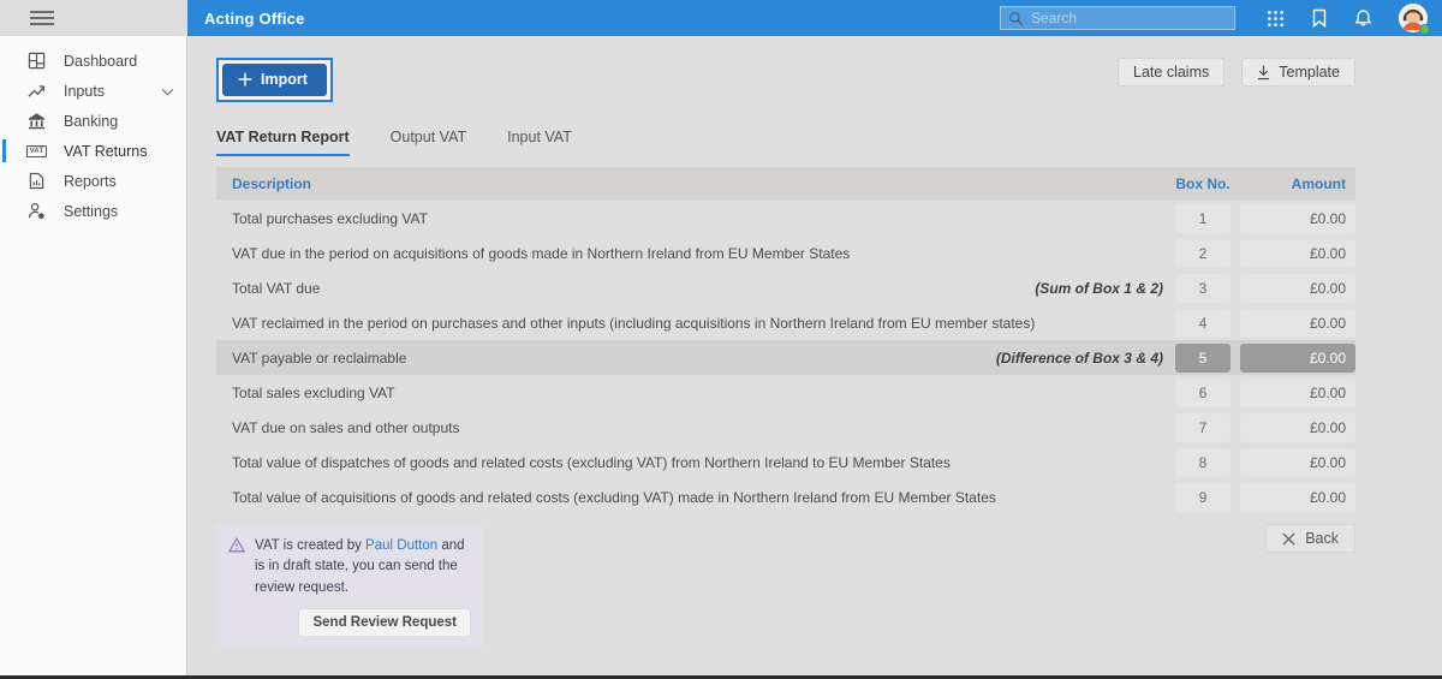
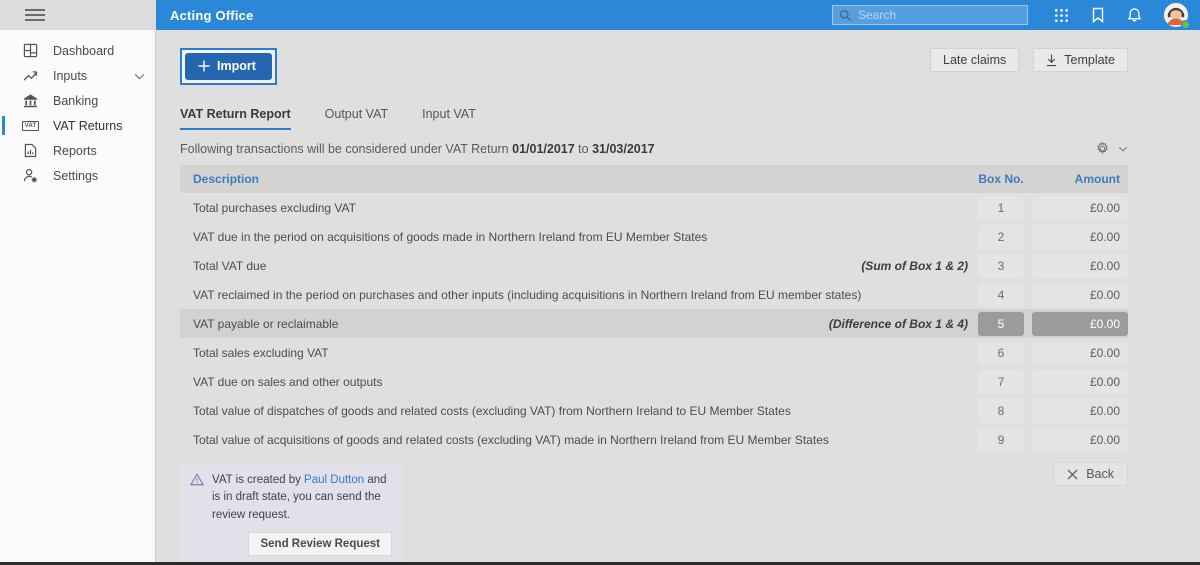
  Acting Office
  Search
  Dashboard
  Inputs
  Banking
  VAT Returns
  Reports
  Settings
  Import
  Late claims
  Template
  VAT Return Report
  Output VAT
  Input VAT
+ Following transactions will be considered under VAT Return 01/01/2017 to 31/03/2017
  Description
  Box No.
  Amount
  Total purchases excluding VAT
  1
  £0.00
  VAT due in the period on acquisitions of goods made in Northern Ireland from EU Member States
  2
  £0.00
  Total VAT due
  (Sum of Box 1 & 2)
  3
  £0.00
  VAT reclaimed in the period on purchases and other inputs (including acquisitions in Northern Ireland from EU member states)
  4
  £0.00
  VAT payable or reclaimable
- (Difference of Box 3 & 4)
+ (Difference of Box 1 & 4)
  5
  £0.00
  Total sales excluding VAT
  6
  £0.00
  VAT due on sales and other outputs
  7
  £0.00
  Total value of dispatches of goods and related costs (excluding VAT) from Northern Ireland to EU Member States
  8
  £0.00
  Total value of acquisitions of goods and related costs (excluding VAT) made in Northern Ireland from EU Member States
  9
  £0.00
  VAT is created by Paul Dutton and is in draft state, you can send the review request.
  Send Review Request
  Back
